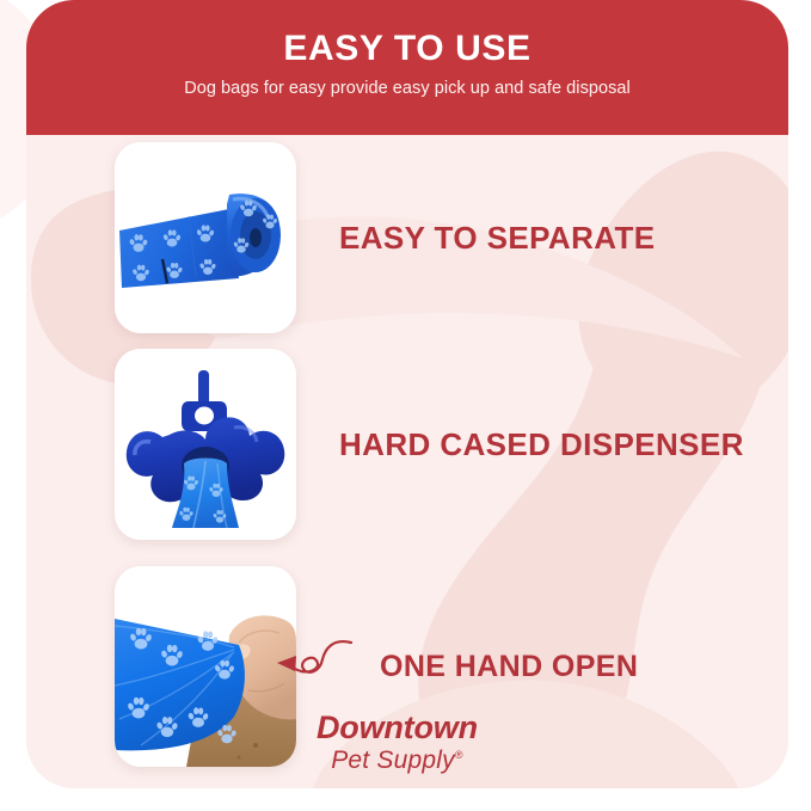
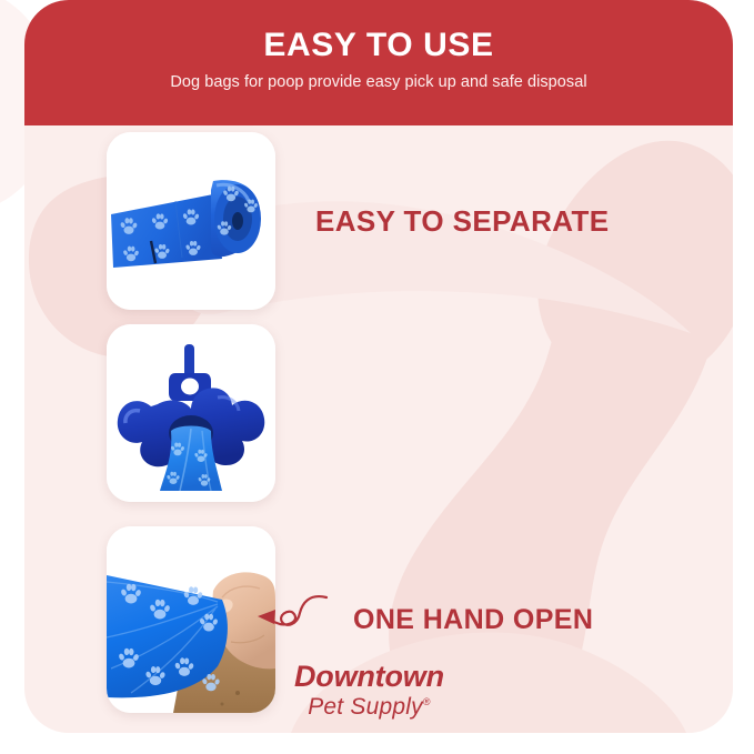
  EASY TO USE
- Dog bags for easy provide easy pick up and safe disposal
+ Dog bags for poop provide easy pick up and safe disposal
  EASY TO SEPARATE
- HARD CASED DISPENSER
  ONE HAND OPEN
  Downtown
  Pet Supply®
